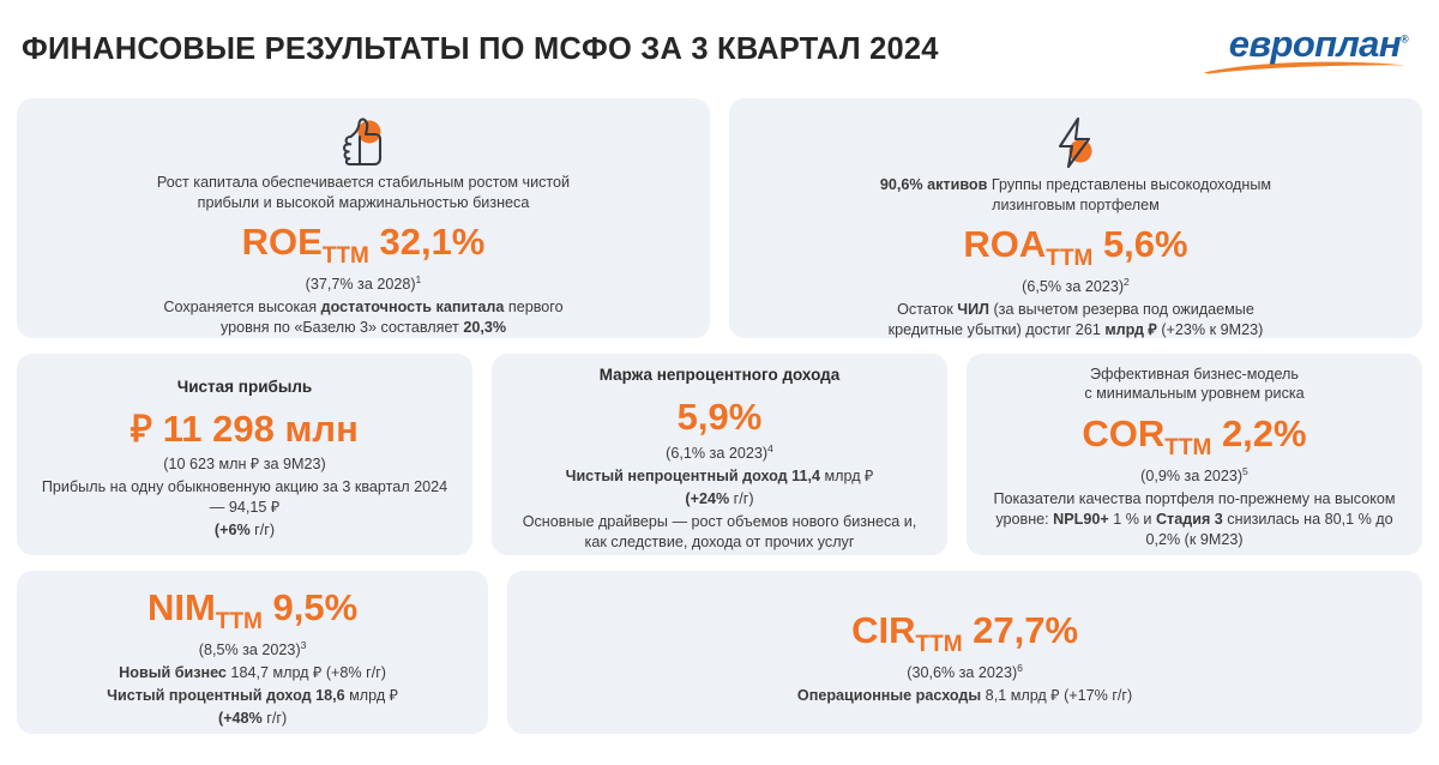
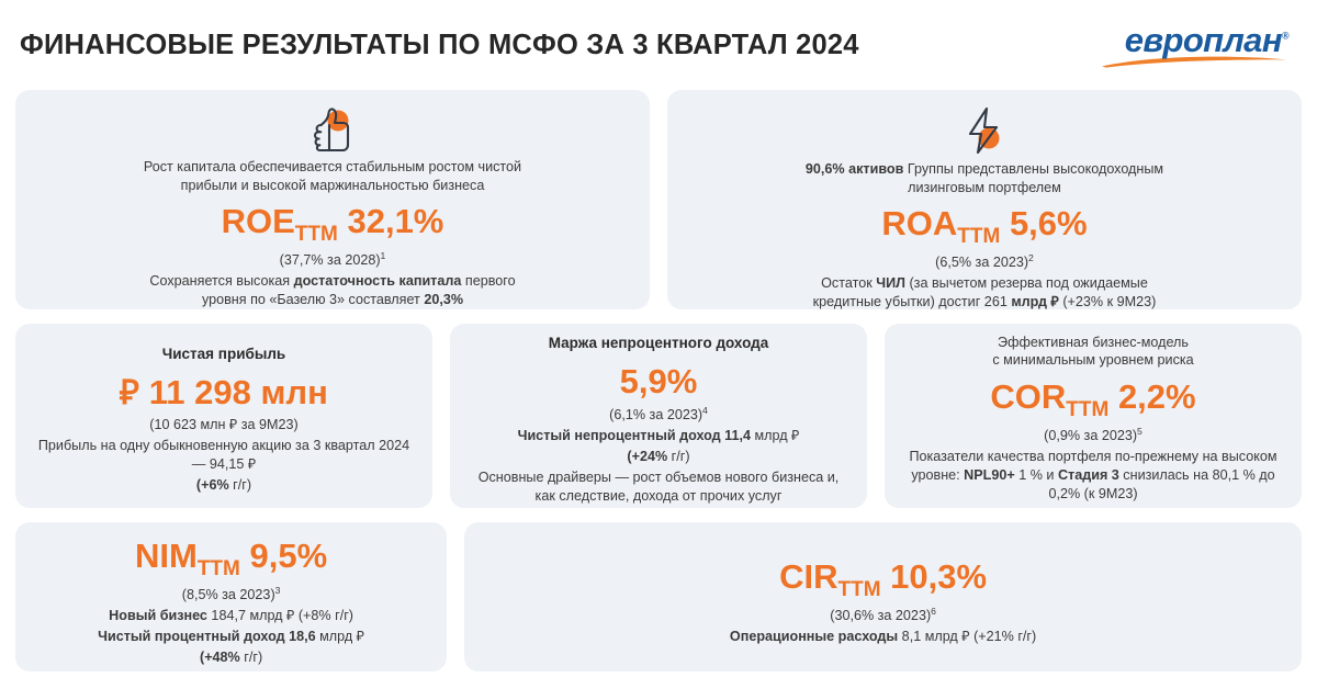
  ФИНАНСОВЫЕ РЕЗУЛЬТАТЫ ПО МСФО ЗА 3 КВАРТАЛ 2024
  европлан®
  Рост капитала обеспечивается стабильным ростом чистой прибыли и высокой маржинальностью бизнеса
  ROETTM 32,1%
  (37,7% за 2028)1
  Сохраняется высокая достаточность капитала первого уровня по «Базелю 3» составляет 20,3%
  90,6% активов Группы представлены высокодоходным лизинговым портфелем
  ROATTM 5,6%
  (6,5% за 2023)2
  Остаток ЧИЛ (за вычетом резерва под ожидаемые кредитные убытки) достиг 261 млрд ₽ (+23% к 9М23)
  Чистая прибыль
  ₽ 11 298 млн
  (10 623 млн ₽ за 9М23)
  Прибыль на одну обыкновенную акцию за 3 квартал 2024 — 94,15 ₽
  (+6% г/г)
  Маржа непроцентного дохода
  5,9%
  (6,1% за 2023)4
  Чистый непроцентный доход 11,4 млрд ₽
  (+24% г/г)
  Основные драйверы — рост объемов нового бизнеса и, как следствие, дохода от прочих услуг
  Эффективная бизнес-модель
  с минимальным уровнем риска
  CORTTM 2,2%
  (0,9% за 2023)5
  Показатели качества портфеля по-прежнему на высоком уровне: NPL90+ 1 % и Стадия 3 снизилась на 80,1 % до 0,2% (к 9М23)
  NIMTTM 9,5%
  (8,5% за 2023)3
  Новый бизнес 184,7 млрд ₽ (+8% г/г)
  Чистый процентный доход 18,6 млрд ₽
  (+48% г/г)
- CIRTTM 27,7%
+ CIRTTM 10,3%
  (30,6% за 2023)6
- Операционные расходы 8,1 млрд ₽ (+17% г/г)
+ Операционные расходы 8,1 млрд ₽ (+21% г/г)
